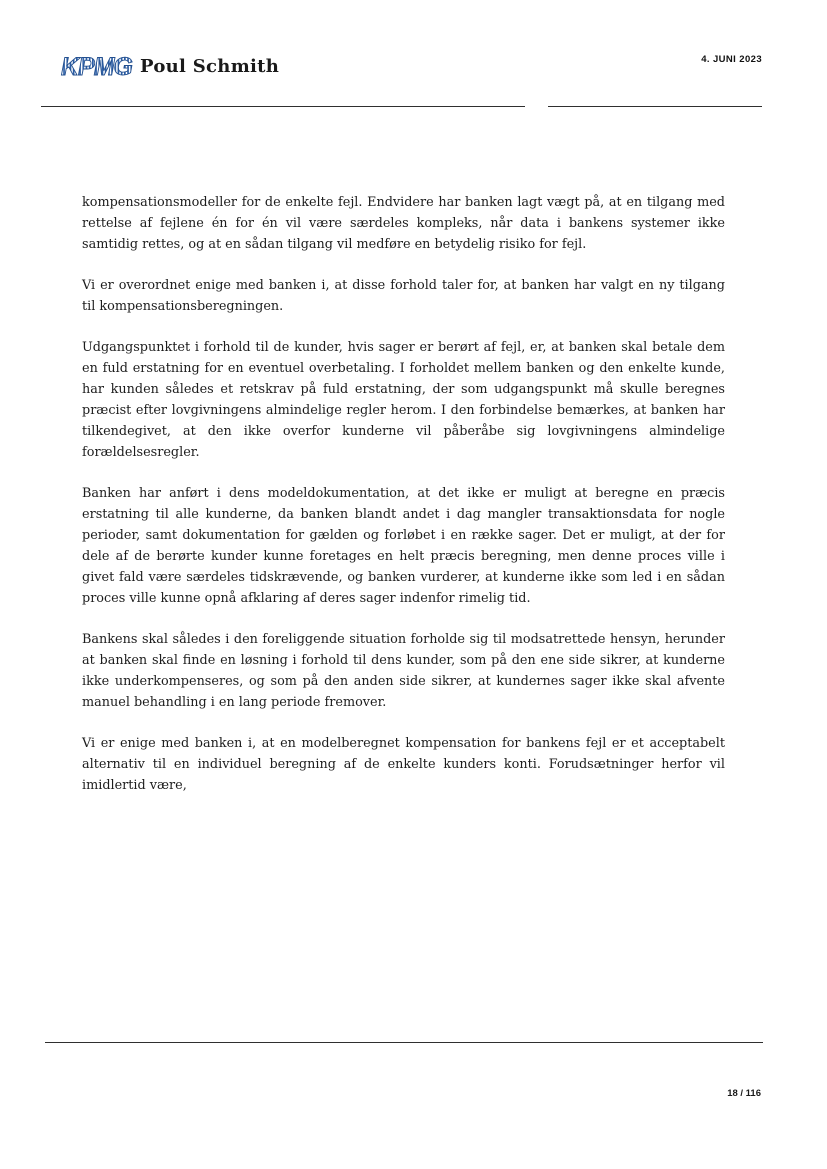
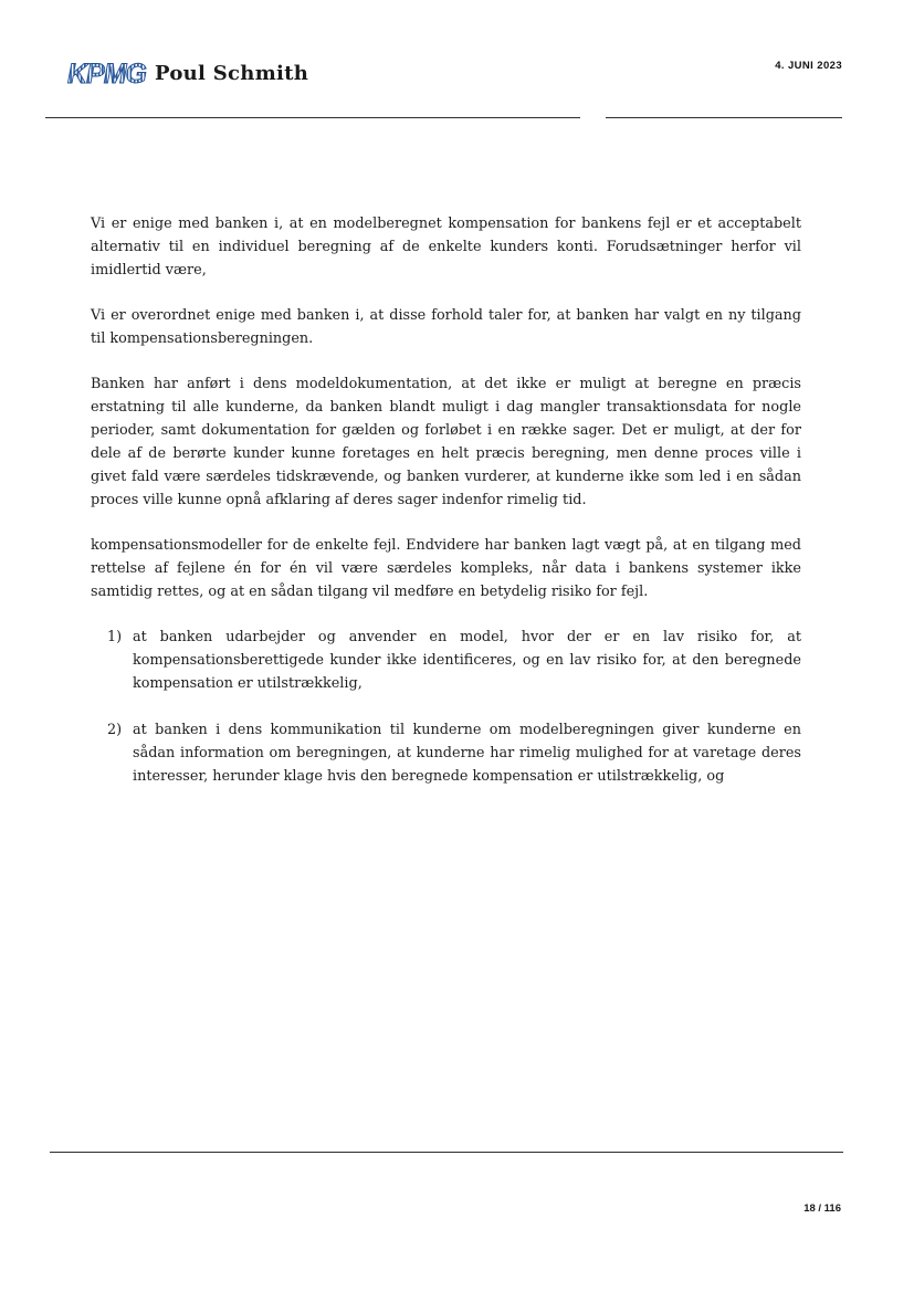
  KPMG
  Poul Schmith
  4. JUNI 2023
- kompensationsmodeller for de enkelte fejl. Endvidere har banken lagt vægt på, at en tilgang med rettelse af fejlene én for én vil være særdeles kompleks, når data i bankens systemer ikke samtidig rettes, og at en sådan tilgang vil medføre en betydelig risiko for fejl.
+ Vi er enige med banken i, at en modelberegnet kompensation for bankens fejl er et acceptabelt alternativ til en individuel beregning af de enkelte kunders konti. Forudsætninger herfor vil imidlertid være,
  Vi er overordnet enige med banken i, at disse forhold taler for, at banken har valgt en ny tilgang til kompensationsberegningen.
- Udgangspunktet i forhold til de kunder, hvis sager er berørt af fejl, er, at banken skal betale dem en fuld erstatning for en eventuel overbetaling. I forholdet mellem banken og den enkelte kunde, har kunden således et retskrav på fuld erstatning, der som udgangspunkt må skulle beregnes præcist efter lovgivningens almindelige regler herom. I den forbindelse bemærkes, at banken har tilkendegivet, at den ikke overfor kunderne vil påberåbe sig lovgivningens almindelige forældelsesregler.
- Banken har anført i dens modeldokumentation, at det ikke er muligt at beregne en præcis erstatning til alle kunderne, da banken blandt andet i dag mangler transaktionsdata for nogle perioder, samt dokumentation for gælden og forløbet i en række sager. Det er muligt, at der for dele af de berørte kunder kunne foretages en helt præcis beregning, men denne proces ville i givet fald være særdeles tidskrævende, og banken vurderer, at kunderne ikke som led i en sådan proces ville kunne opnå afklaring af deres sager indenfor rimelig tid.
+ Banken har anført i dens modeldokumentation, at det ikke er muligt at beregne en præcis erstatning til alle kunderne, da banken blandt muligt i dag mangler transaktionsdata for nogle perioder, samt dokumentation for gælden og forløbet i en række sager. Det er muligt, at der for dele af de berørte kunder kunne foretages en helt præcis beregning, men denne proces ville i givet fald være særdeles tidskrævende, og banken vurderer, at kunderne ikke som led i en sådan proces ville kunne opnå afklaring af deres sager indenfor rimelig tid.
- Bankens skal således i den foreliggende situation forholde sig til modsatrettede hensyn, herunder at banken skal finde en løsning i forhold til dens kunder, som på den ene side sikrer, at kunderne ikke underkompenseres, og som på den anden side sikrer, at kundernes sager ikke skal afvente manuel behandling i en lang periode fremover.
- Vi er enige med banken i, at en modelberegnet kompensation for bankens fejl er et acceptabelt alternativ til en individuel beregning af de enkelte kunders konti. Forudsætninger herfor vil imidlertid være,
+ kompensationsmodeller for de enkelte fejl. Endvidere har banken lagt vægt på, at en tilgang med rettelse af fejlene én for én vil være særdeles kompleks, når data i bankens systemer ikke samtidig rettes, og at en sådan tilgang vil medføre en betydelig risiko for fejl.
+ 1)
+ at banken udarbejder og anvender en model, hvor der er en lav risiko for, at kompensationsberettigede kunder ikke identificeres, og en lav risiko for, at den beregnede kompensation er utilstrækkelig,
+ 2)
+ at banken i dens kommunikation til kunderne om modelberegningen giver kunderne en sådan information om beregningen, at kunderne har rimelig mulighed for at varetage deres interesser, herunder klage hvis den beregnede kompensation er utilstrækkelig, og
  18 / 116
